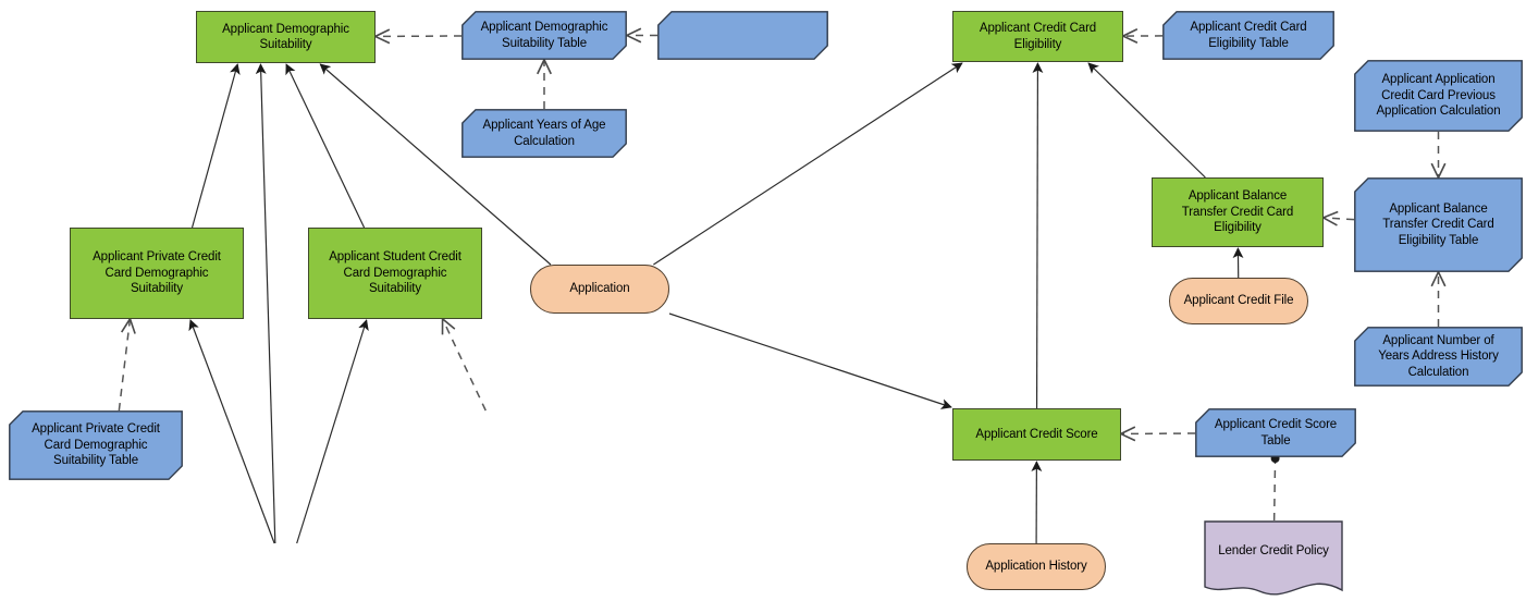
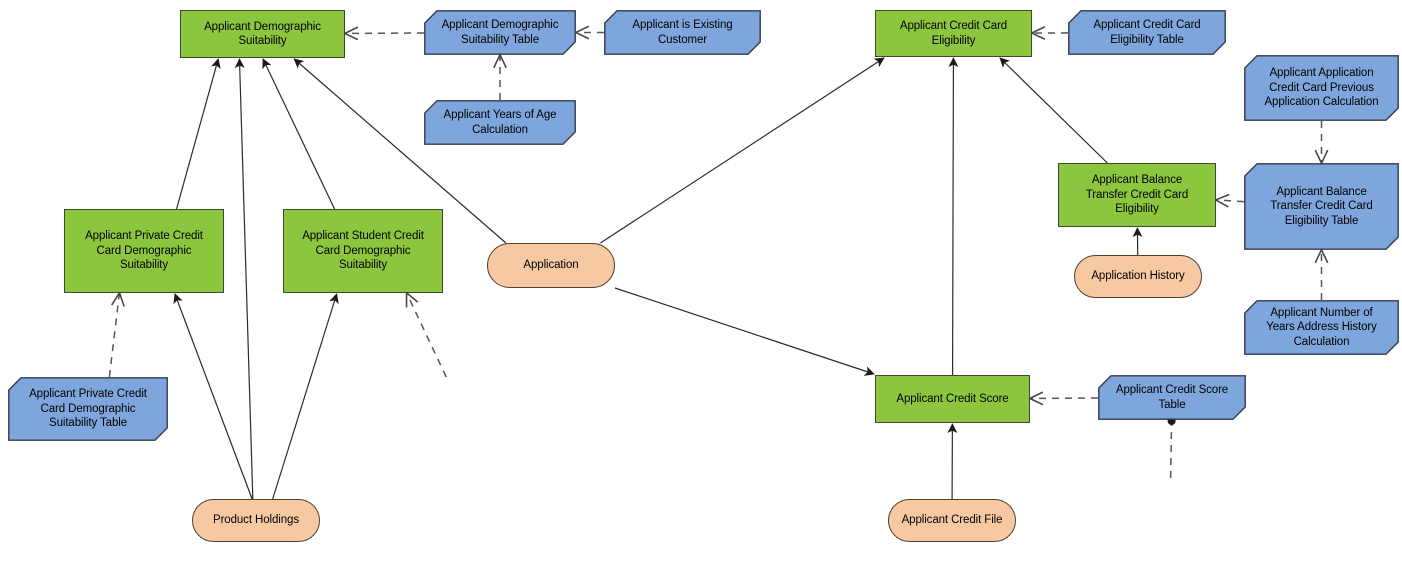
  Applicant Demographic
  Suitability
  Applicant Demographic
  Suitability Table
+ Applicant is Existing
+ Customer
  Applicant Years of Age
  Calculation
  Applicant Private Credit
  Card Demographic
  Suitability
  Applicant Student Credit
  Card Demographic
  Suitability
  Applicant Private Credit
  Card Demographic
  Suitability Table
+ Product Holdings
  Application
  Applicant Credit Card
  Eligibility
  Applicant Credit Card
  Eligibility Table
  Applicant Application
  Credit Card Previous
  Application Calculation
  Applicant Balance
  Transfer Credit Card
  Eligibility
  Applicant Balance
  Transfer Credit Card
  Eligibility Table
- Applicant Credit File
+ Application History
  Applicant Number of
  Years Address History
  Calculation
  Applicant Credit Score
  Applicant Credit Score
  Table
- Application History
+ Applicant Credit File
- Lender Credit Policy
